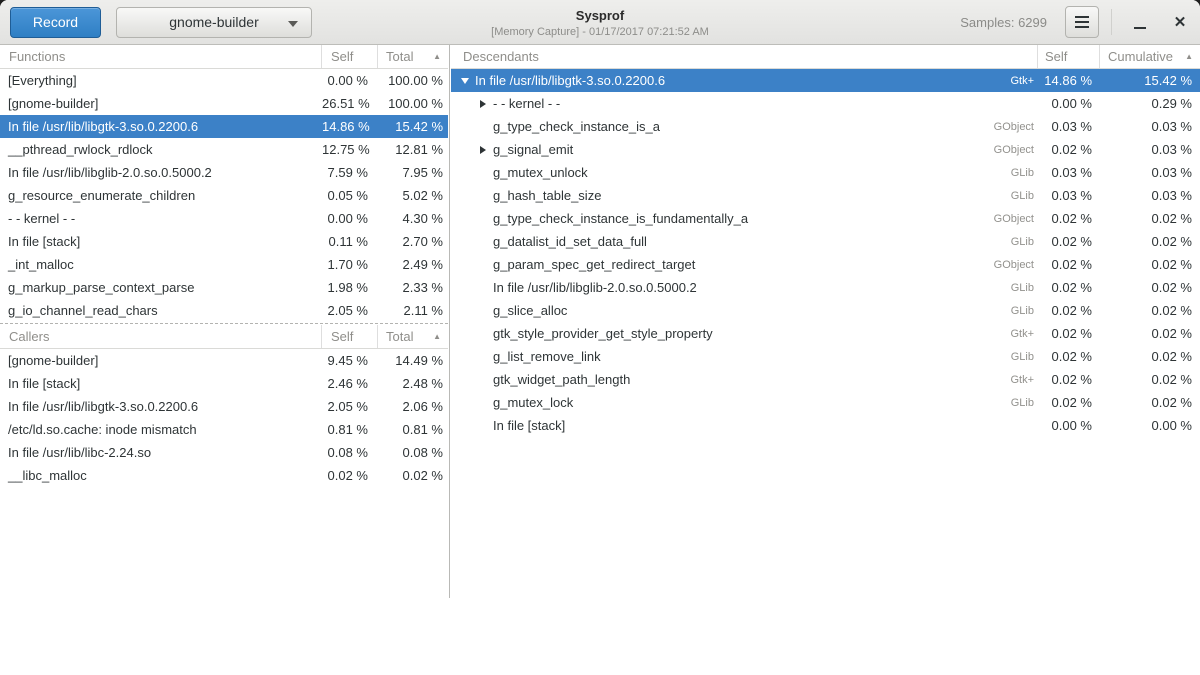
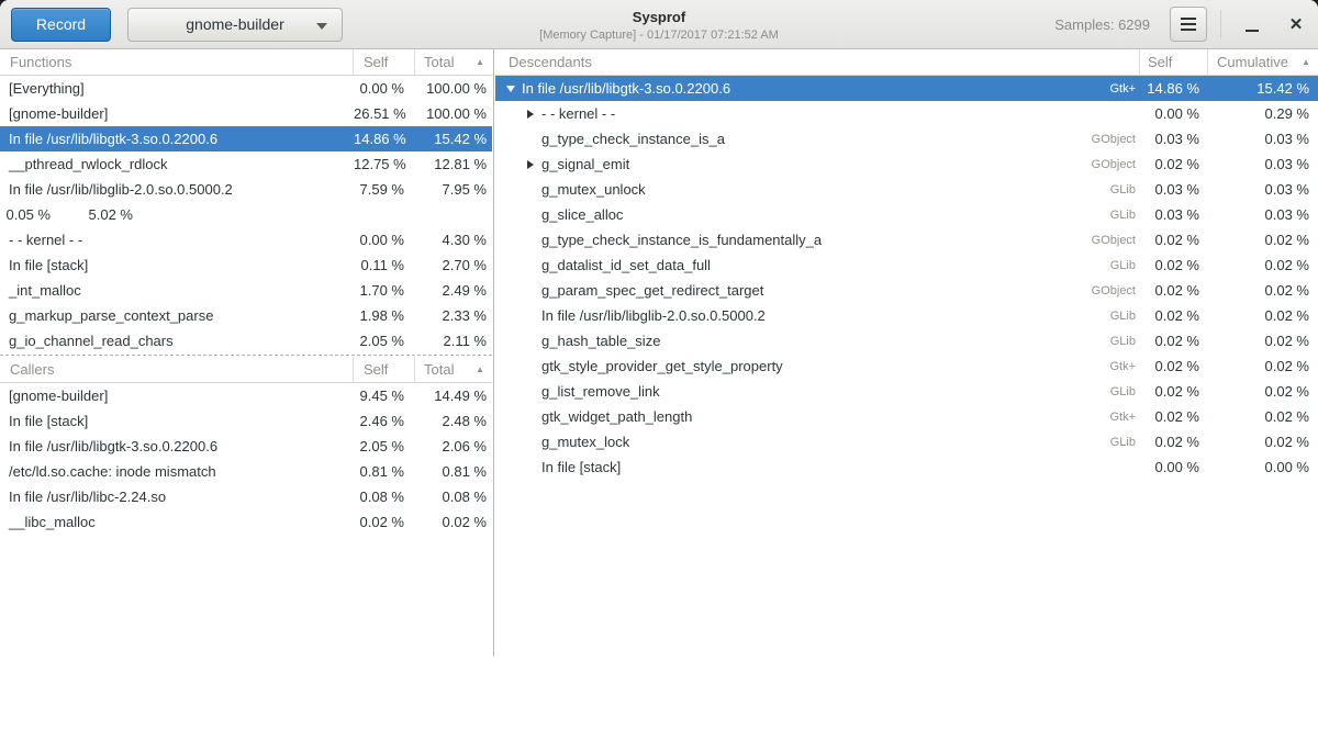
  Record
  gnome-builder
  Sysprof
  [Memory Capture] - 01/17/2017 07:21:52 AM
  Samples: 6299
  ✕
  Functions
  Self
  Total
  ▲
  [Everything]
  0.00 %
  100.00 %
  [gnome-builder]
  26.51 %
  100.00 %
  In file /usr/lib/libgtk-3.so.0.2200.6
  14.86 %
  15.42 %
  __pthread_rwlock_rdlock
  12.75 %
  12.81 %
  In file /usr/lib/libglib-2.0.so.0.5000.2
  7.59 %
  7.95 %
- g_resource_enumerate_children
  0.05 %
  5.02 %
  - - kernel - -
  0.00 %
  4.30 %
  In file [stack]
  0.11 %
  2.70 %
  _int_malloc
  1.70 %
  2.49 %
  g_markup_parse_context_parse
  1.98 %
  2.33 %
  g_io_channel_read_chars
  2.05 %
  2.11 %
  Callers
  Self
  Total
  ▲
  [gnome-builder]
  9.45 %
  14.49 %
  In file [stack]
  2.46 %
  2.48 %
  In file /usr/lib/libgtk-3.so.0.2200.6
  2.05 %
  2.06 %
  /etc/ld.so.cache: inode mismatch
  0.81 %
  0.81 %
  In file /usr/lib/libc-2.24.so
  0.08 %
  0.08 %
  __libc_malloc
  0.02 %
  0.02 %
  Descendants
  Self
  Cumulative
  ▲
  In file /usr/lib/libgtk-3.so.0.2200.6
  Gtk+
  14.86 %
  15.42 %
  - - kernel - -
  0.00 %
  0.29 %
  g_type_check_instance_is_a
  GObject
  0.03 %
  0.03 %
  g_signal_emit
  GObject
  0.02 %
  0.03 %
  g_mutex_unlock
  GLib
  0.03 %
  0.03 %
- g_hash_table_size
+ g_slice_alloc
  GLib
  0.03 %
  0.03 %
  g_type_check_instance_is_fundamentally_a
  GObject
  0.02 %
  0.02 %
  g_datalist_id_set_data_full
  GLib
  0.02 %
  0.02 %
  g_param_spec_get_redirect_target
  GObject
  0.02 %
  0.02 %
  In file /usr/lib/libglib-2.0.so.0.5000.2
  GLib
  0.02 %
  0.02 %
- g_slice_alloc
+ g_hash_table_size
  GLib
  0.02 %
  0.02 %
  gtk_style_provider_get_style_property
  Gtk+
  0.02 %
  0.02 %
  g_list_remove_link
  GLib
  0.02 %
  0.02 %
  gtk_widget_path_length
  Gtk+
  0.02 %
  0.02 %
  g_mutex_lock
  GLib
  0.02 %
  0.02 %
  In file [stack]
  0.00 %
  0.00 %
